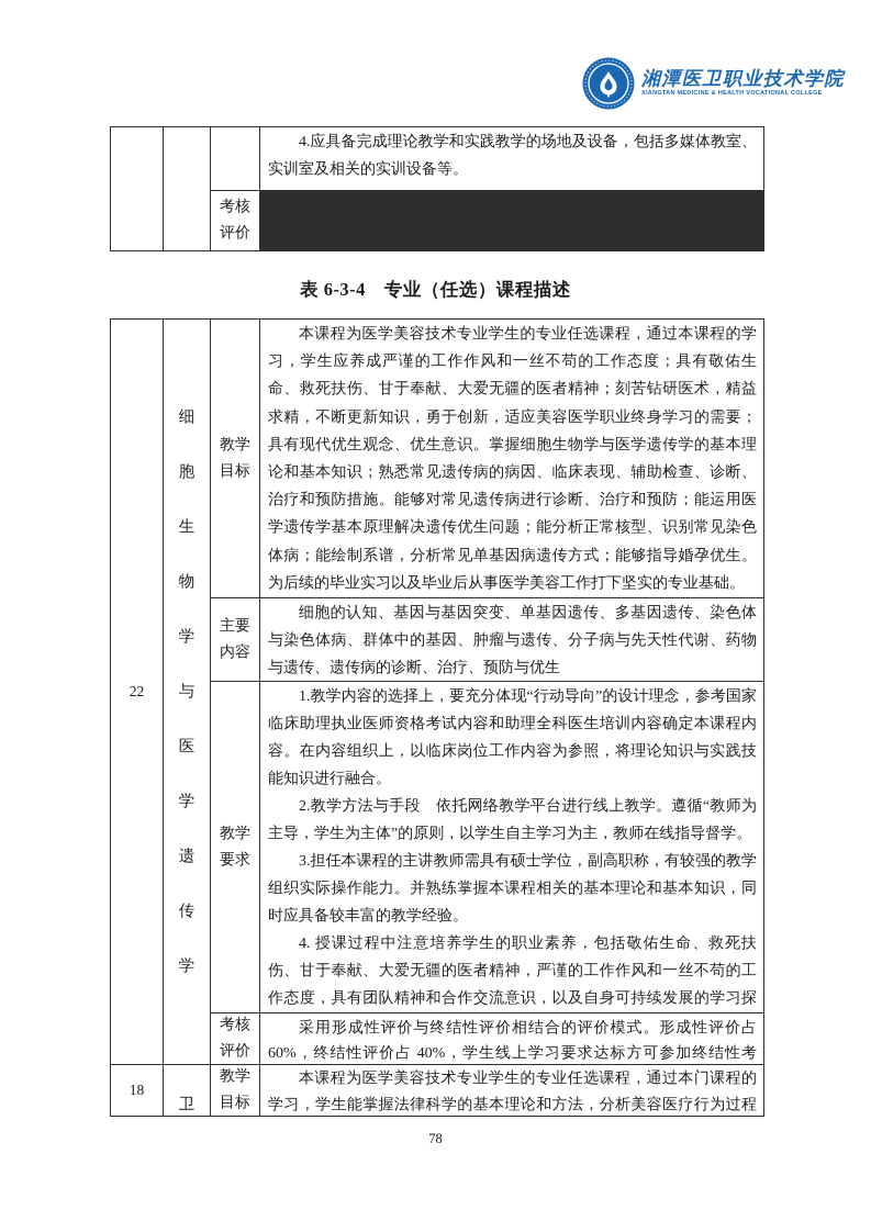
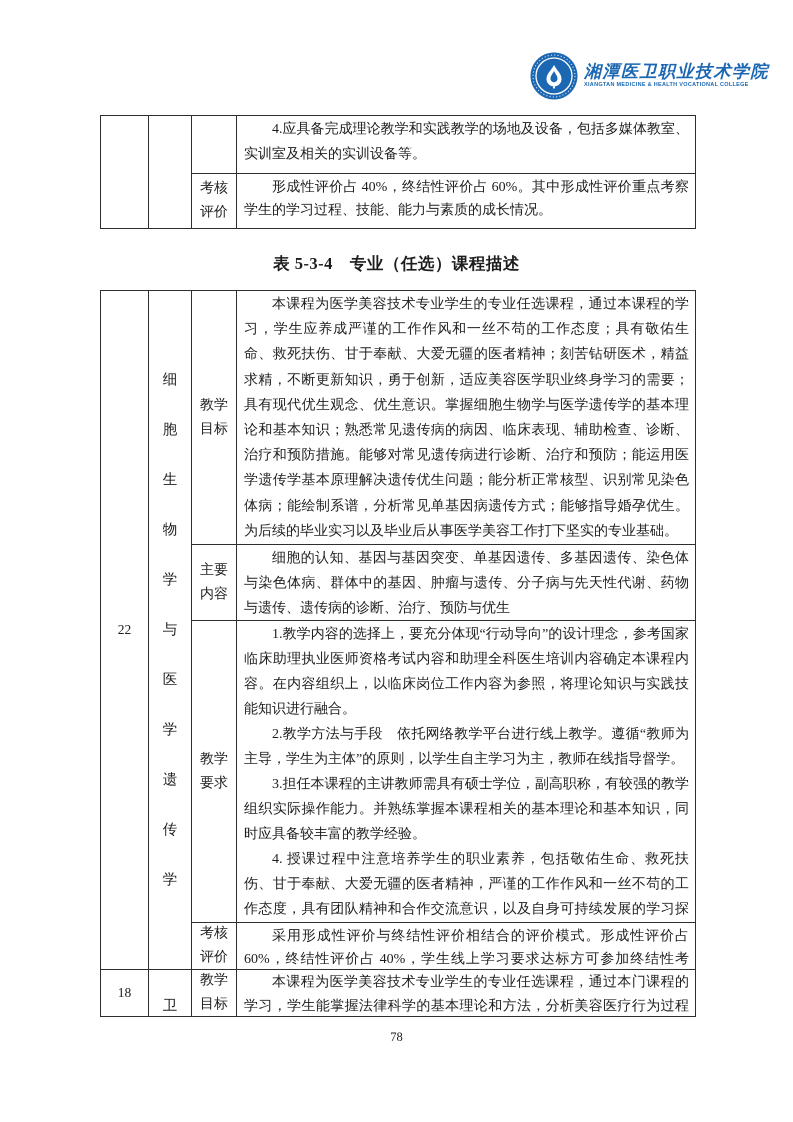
  湘潭医卫职业技术学院
  4.应具备完成理论教学和实践教学的场地及设备，包括多媒体教室、实训室及相关的实训设备等。
  考核评价
+ 形成性评价占 40%，终结性评价占 60%。其中形成性评价重点考察学生的学习过程、技能、能力与素质的成长情况。
- 表 6-3-4 专业（任选）课程描述
+ 表 5-3-4 专业（任选）课程描述
  22
  细胞生物学与医学遗传学
  教学目标
  本课程为医学美容技术专业学生的专业任选课程，通过本课程的学习，学生应养成严谨的工作作风和一丝不苟的工作态度；具有敬佑生命、救死扶伤、甘于奉献、大爱无疆的医者精神；刻苦钻研医术，精益求精，不断更新知识，勇于创新，适应美容医学职业终身学习的需要；具有现代优生观念、优生意识。掌握细胞生物学与医学遗传学的基本理论和基本知识；熟悉常见遗传病的病因、临床表现、辅助检查、诊断、治疗和预防措施。能够对常见遗传病进行诊断、治疗和预防；能运用医学遗传学基本原理解决遗传优生问题；能分析正常核型、识别常见染色体病；能绘制系谱，分析常见单基因病遗传方式；能够指导婚孕优生。为后续的毕业实习以及毕业后从事医学美容工作打下坚实的专业基础。
  主要内容
  细胞的认知、基因与基因突变、单基因遗传、多基因遗传、染色体与染色体病、群体中的基因、肿瘤与遗传、分子病与先天性代谢、药物与遗传、遗传病的诊断、治疗、预防与优生
  教学要求
  1.教学内容的选择上，要充分体现“行动导向”的设计理念，参考国家临床助理执业医师资格考试内容和助理全科医生培训内容确定本课程内容。在内容组织上，以临床岗位工作内容为参照，将理论知识与实践技能知识进行融合。
  2.教学方法与手段 依托网络教学平台进行线上教学。遵循“教师为主导，学生为主体”的原则，以学生自主学习为主，教师在线指导督学。
  3.担任本课程的主讲教师需具有硕士学位，副高职称，有较强的教学组织实际操作能力。并熟练掌握本课程相关的基本理论和基本知识，同时应具备较丰富的教学经验。
  4. 授课过程中注意培养学生的职业素养，包括敬佑生命、救死扶伤、甘于奉献、大爱无疆的医者精神，严谨的工作作风和一丝不苟的工作态度，具有团队精神和合作交流意识，以及自身可持续发展的学习探
  考核评价
  采用形成性评价与终结性评价相结合的评价模式。形成性评价占 60%，终结性评价占 40%，学生线上学习要求达标方可参加终结性考
  18
  卫
  教学目标
  本课程为医学美容技术专业学生的专业任选课程，通过本门课程的学习，学生能掌握法律科学的基本理论和方法，分析美容医疗行为过程
  78
